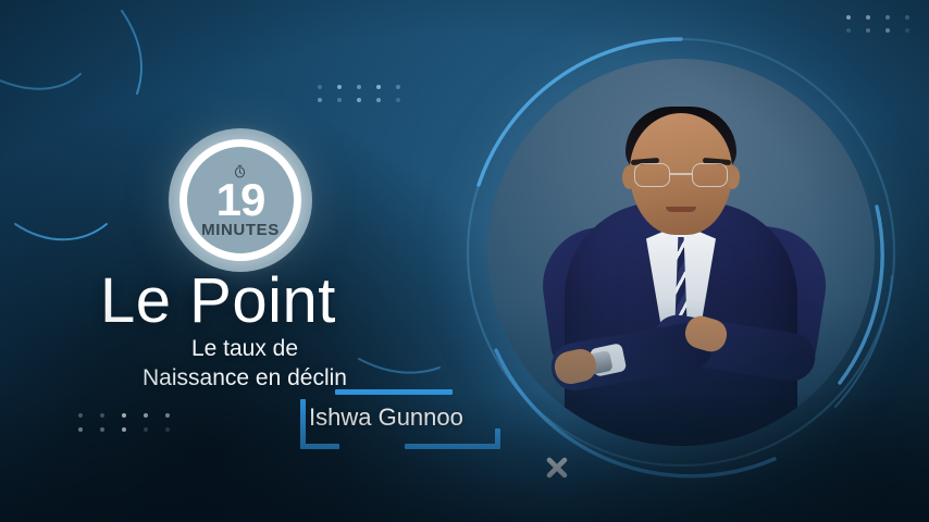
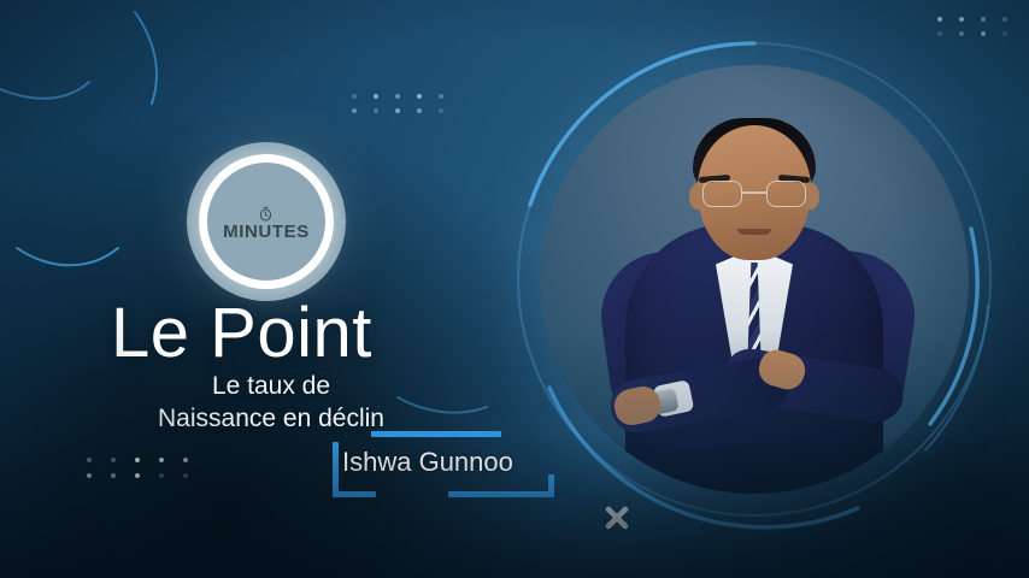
- 19
  MINUTES
